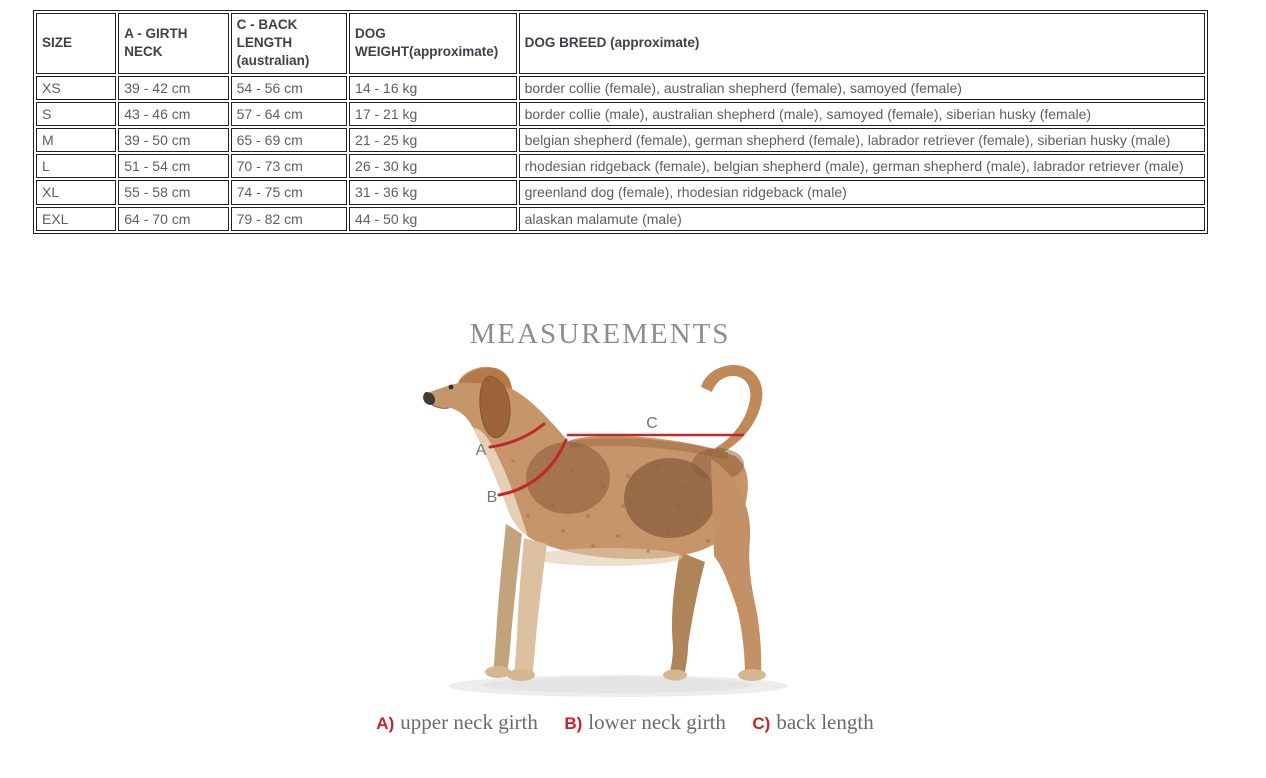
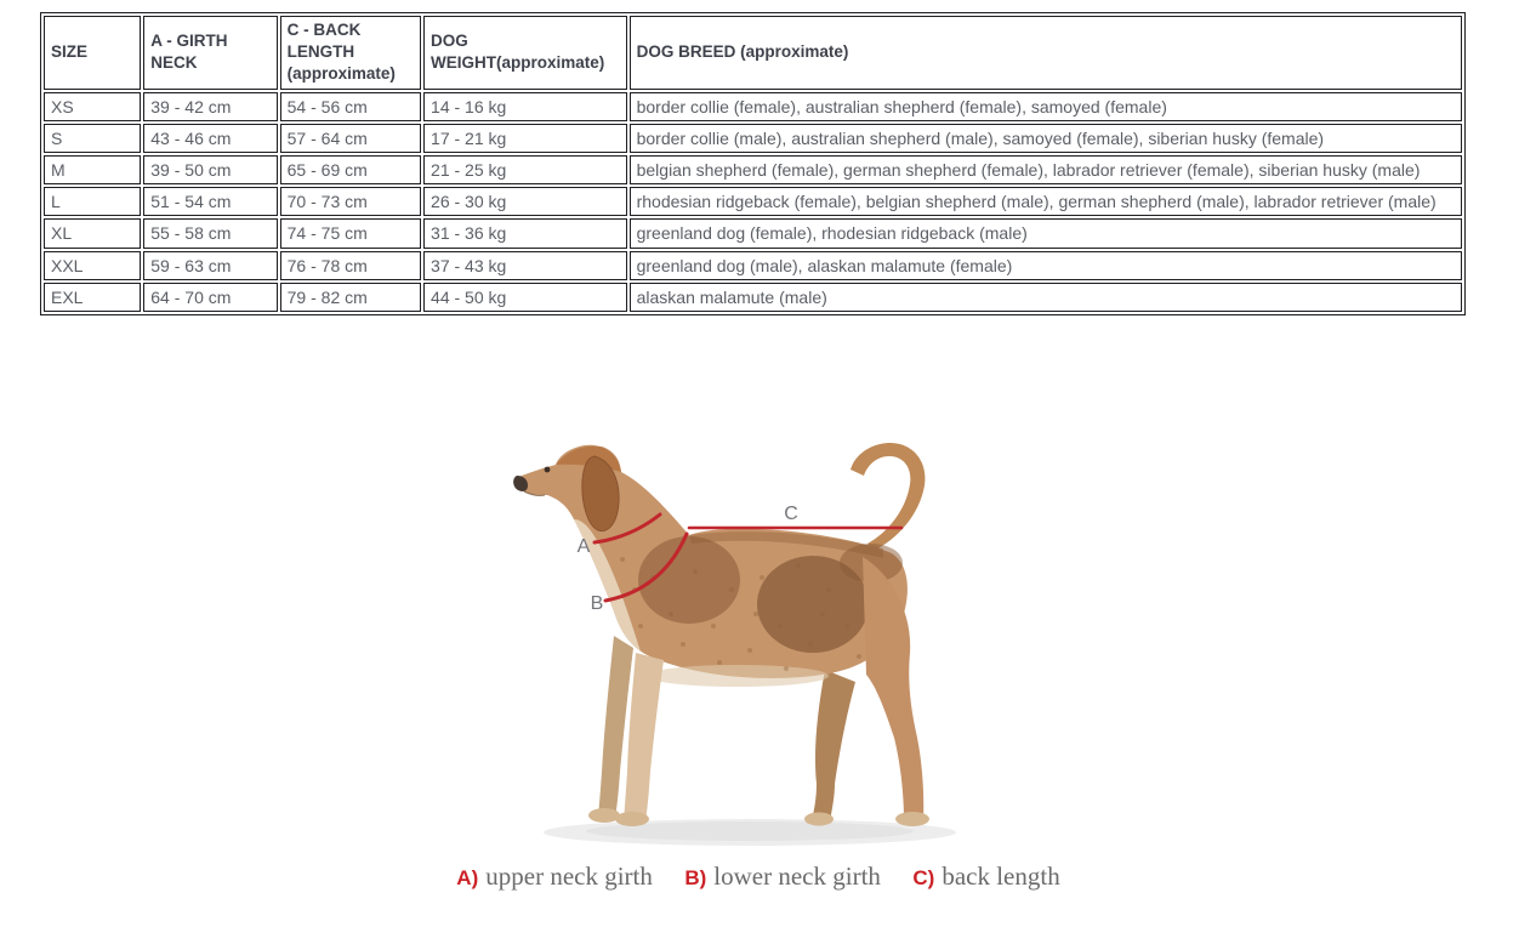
- SIZE	A - GIRTH NECK	C - BACK LENGTH (australian)	DOG WEIGHT(approximate)	DOG BREED (approximate)
+ SIZE	A - GIRTH NECK	C - BACK LENGTH (approximate)	DOG WEIGHT(approximate)	DOG BREED (approximate)
  XS	39 - 42 cm	54 - 56 cm	14 - 16 kg	border collie (female), australian shepherd (female), samoyed (female)
  S	43 - 46 cm	57 - 64 cm	17 - 21 kg	border collie (male), australian shepherd (male), samoyed (female), siberian husky (female)
  M	39 - 50 cm	65 - 69 cm	21 - 25 kg	belgian shepherd (female), german shepherd (female), labrador retriever (female), siberian husky (male)
  L	51 - 54 cm	70 - 73 cm	26 - 30 kg	rhodesian ridgeback (female), belgian shepherd (male), german shepherd (male), labrador retriever (male)
  XL	55 - 58 cm	74 - 75 cm	31 - 36 kg	greenland dog (female), rhodesian ridgeback (male)
+ XXL	59 - 63 cm	76 - 78 cm	37 - 43 kg	greenland dog (male), alaskan malamute (female)
  EXL	64 - 70 cm	79 - 82 cm	44 - 50 kg	alaskan malamute (male)
- MEASUREMENTS
  A
  B
  C
  A) upper neck girth B) lower neck girth C) back length
